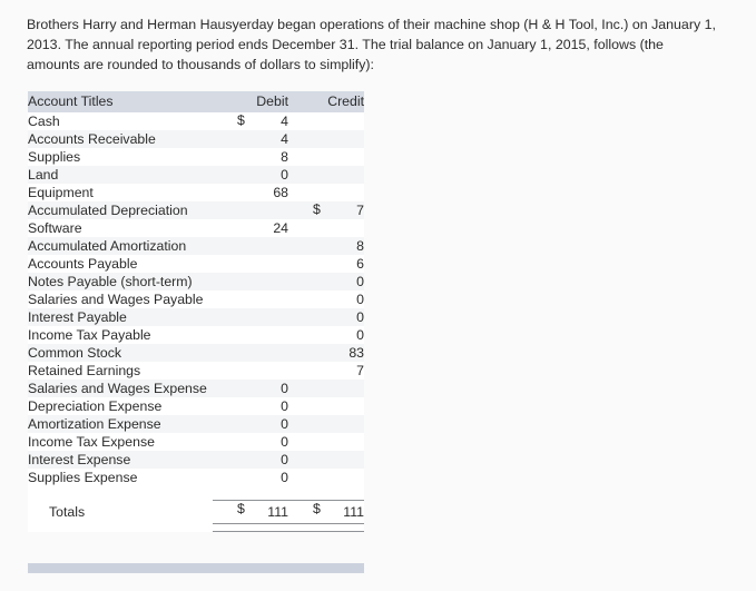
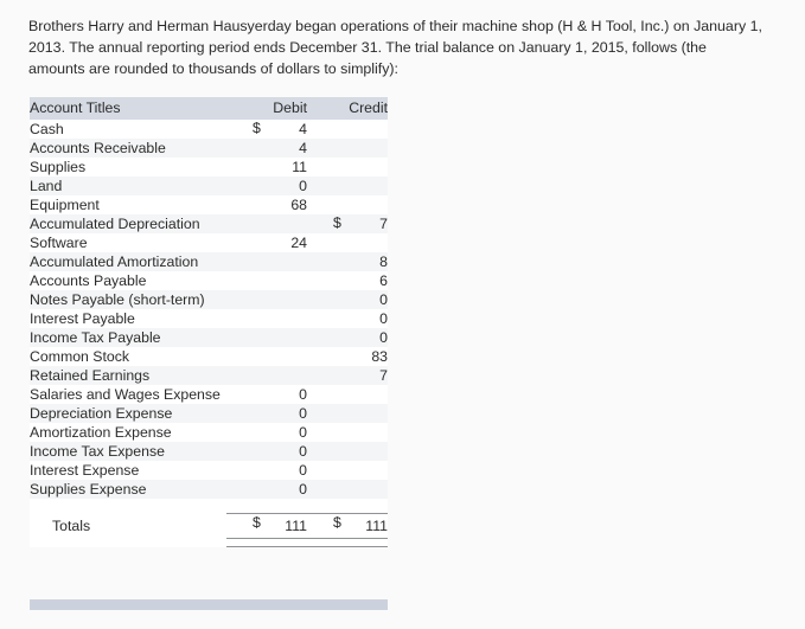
  Brothers Harry and Herman Hausyerday began operations of their machine shop (H & H Tool, Inc.) on January 1, 2013. The annual reporting period ends December 31. The trial balance on January 1, 2015, follows (the amounts are rounded to thousands of dollars to simplify):
  Account Titles	Debit	Credit
  Cash	$ 4
  Accounts Receivable	4
- Supplies	8
+ Supplies	11
  Land	0
  Equipment	68
  Accumulated Depreciation		$ 7
  Software	24
  Accumulated Amortization		8
  Accounts Payable		6
  Notes Payable (short-term)		0
- Salaries and Wages Payable		0
  Interest Payable		0
  Income Tax Payable		0
  Common Stock		83
  Retained Earnings		7
  Salaries and Wages Expense	0
  Depreciation Expense	0
  Amortization Expense	0
  Income Tax Expense	0
  Interest Expense	0
  Supplies Expense	0
  Totals	$ 111	$ 111
